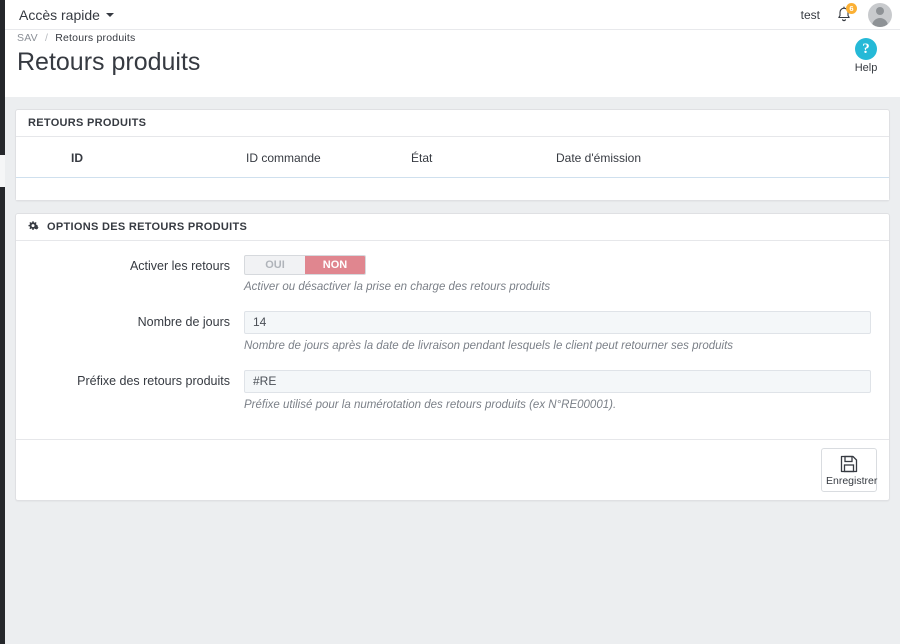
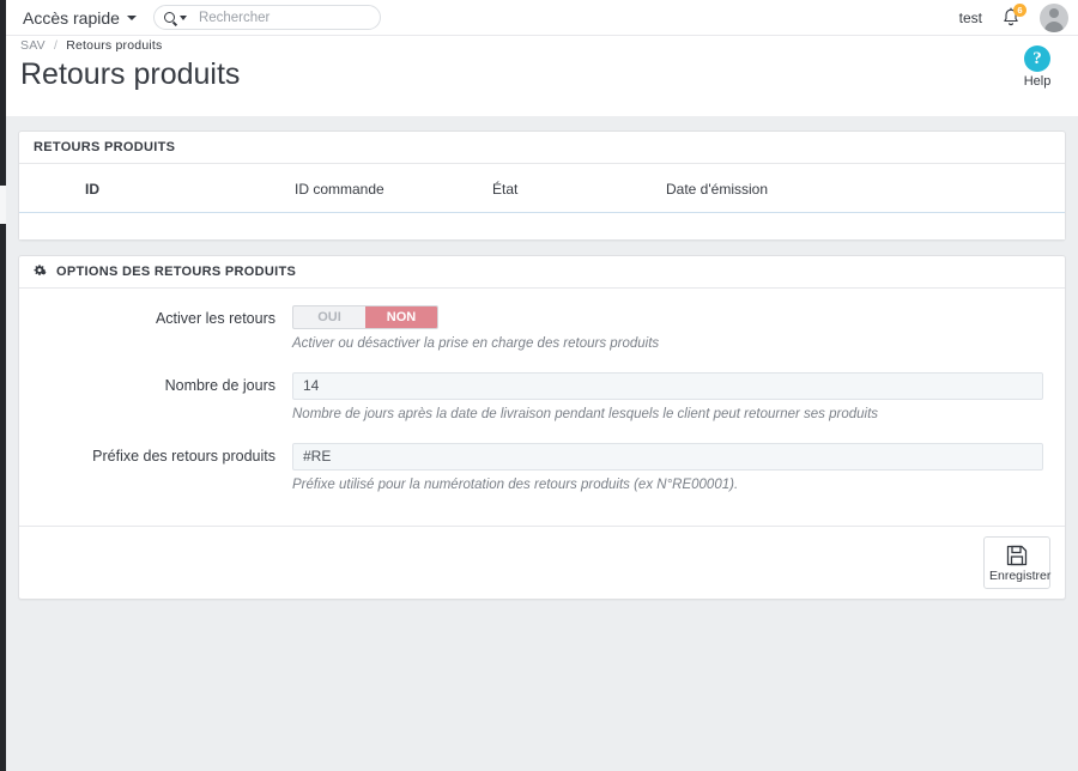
  Accès rapide
+ Rechercher
  test
  6
  SAV / Retours produits
  Retours produits
  ?
  Help
  RETOURS PRODUITS
  ID	ID commande	État	Date d'émission
  OPTIONS DES RETOURS PRODUITS
  Activer les retours
  OUI
  NON
  Activer ou désactiver la prise en charge des retours produits
  Nombre de jours
  14
  Nombre de jours après la date de livraison pendant lesquels le client peut retourner ses produits
  Préfixe des retours produits
  #RE
  Préfixe utilisé pour la numérotation des retours produits (ex N°RE00001).
  Enregistrer
